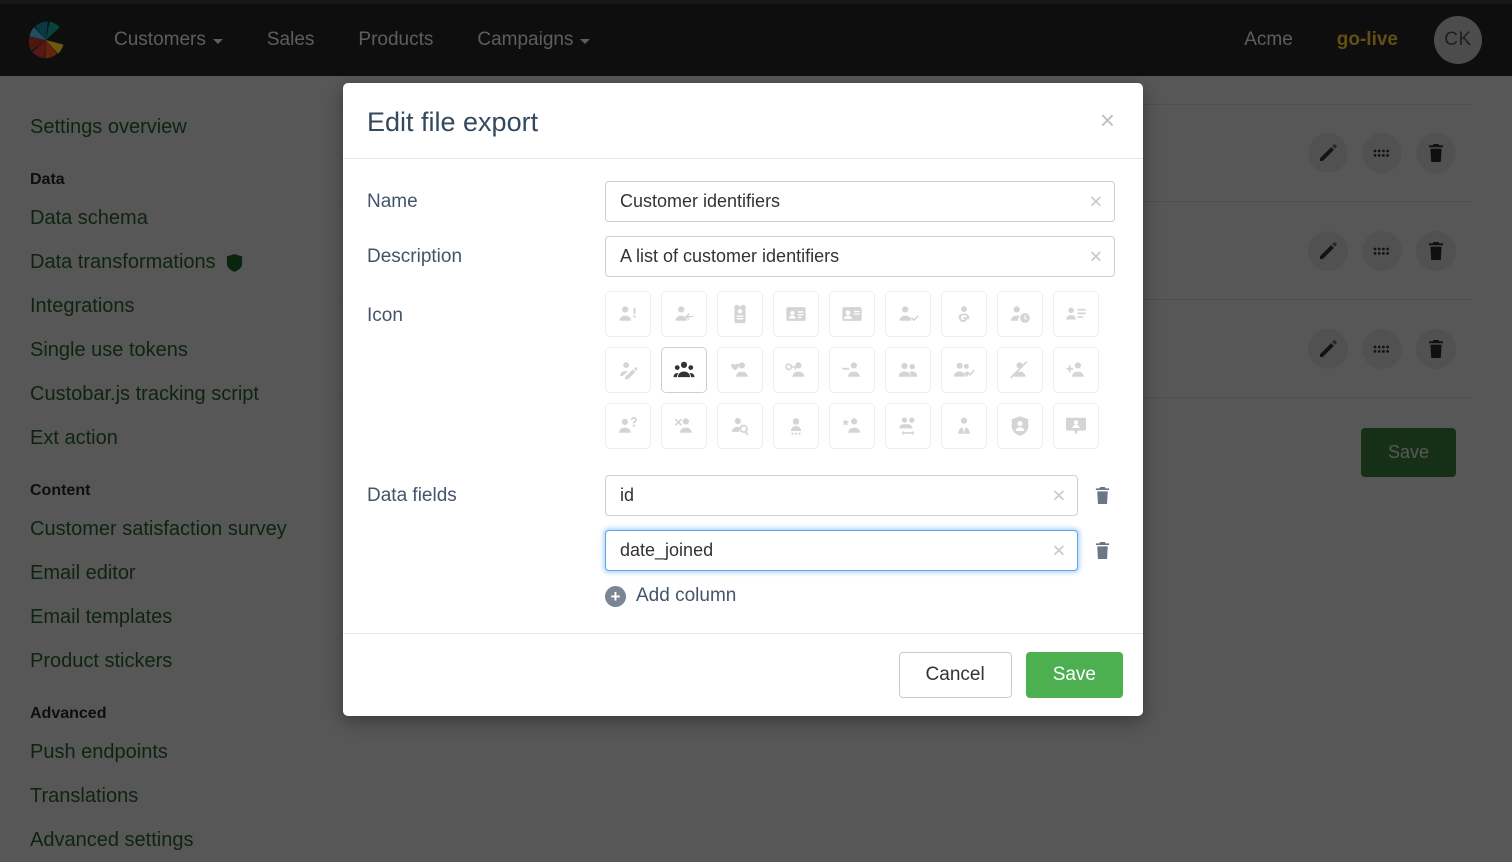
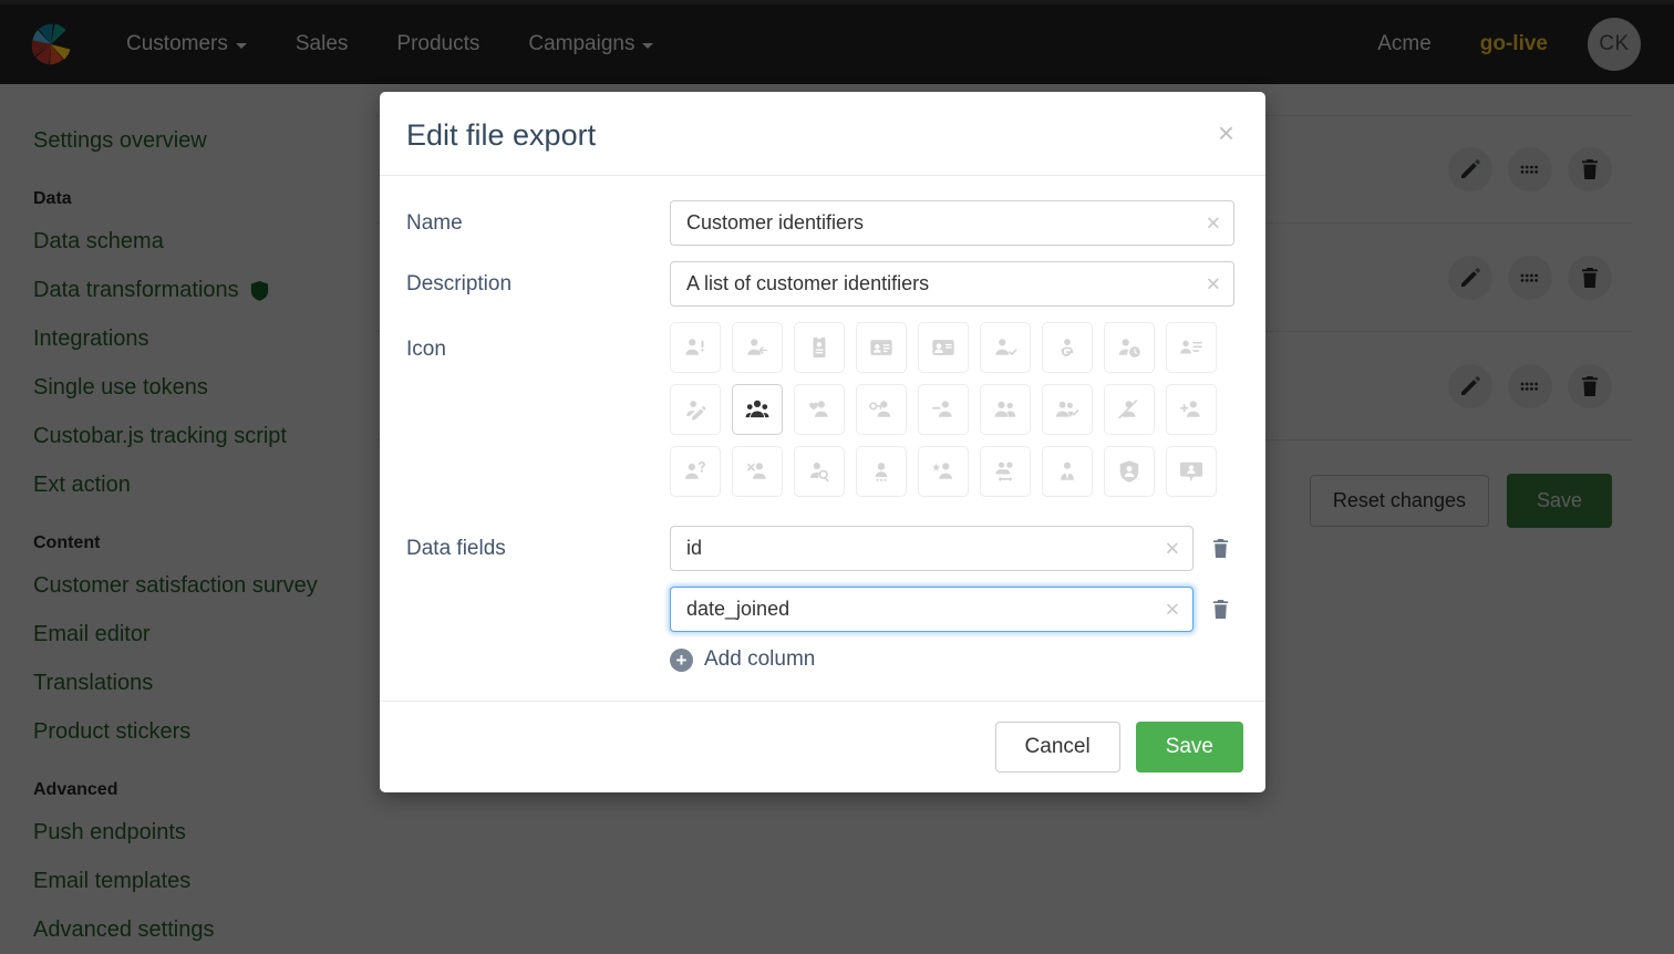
  Settings overview
  Data
  Data schema
  Data transformations
  Integrations
  Single use tokens
  Custobar.js tracking script
  Ext action
  Content
  Customer satisfaction survey
  Email editor
- Email templates
+ Translations
  Product stickers
  Advanced
  Push endpoints
- Translations
+ Email templates
  Advanced settings
+ Reset changes
  Save
  Customers
  Sales
  Products
  Campaigns
  Acme
  go-live
  CK
  Edit file export
  ×
  Name
  Customer identifiers
  ✕
  Description
  A list of customer identifiers
  ✕
  Icon
  Data fields
  id
  ✕
  date_joined
  ✕
  +
  Add column
  Cancel
  Save
